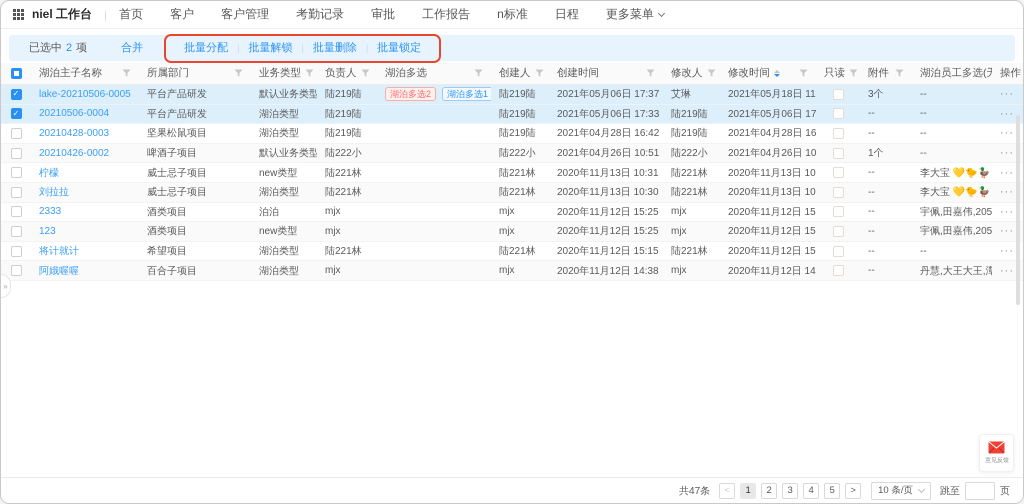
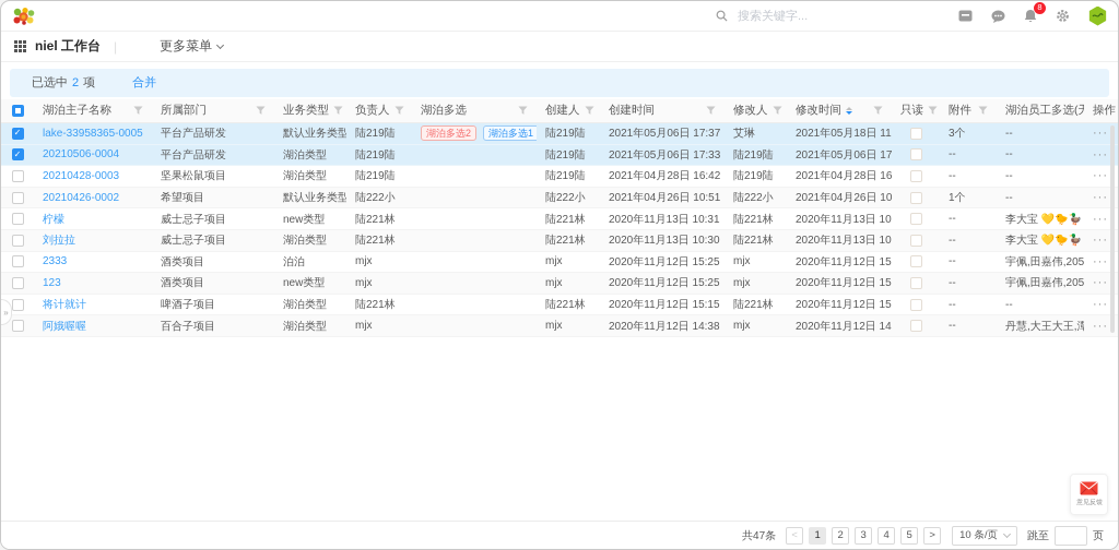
+ 搜索关键字...
+ 8
  niel 工作台
  |
- 首页
- 客户
- 客户管理
- 考勤记录
- 审批
- 工作报告
- n标准
- 日程
  更多菜单
  已选中
  2
  项
  合并
- 批量分配
- 批量解锁
- 批量删除
- 批量锁定
  湖泊主子名称
  所属部门
  业务类型
  负责人
  湖泊多选
  创建人
  创建时间
  修改人
  修改时间
  只读
  附件
  湖泊员工多选(无
  操作
  ✓
- lake-20210506-0005
+ lake-33958365-0005
  平台产品研发
  默认业务类型
  陆219陆
  湖泊多选2
  湖泊多选1
  陆219陆
  2021年05月06日 17:37
  艾琳
  2021年05月18日 11
  3个
  --
  ···
  ✓
  20210506-0004
  平台产品研发
  湖泊类型
  陆219陆
  陆219陆
  2021年05月06日 17:33
  陆219陆
  2021年05月06日 17
  --
  --
  ···
  20210428-0003
  坚果松鼠项目
  湖泊类型
  陆219陆
  陆219陆
  2021年04月28日 16:42
  陆219陆
  2021年04月28日 16
  --
  --
  ···
  20210426-0002
- 啤酒子项目
+ 希望项目
  默认业务类型
  陆222小
  陆222小
  2021年04月26日 10:51
  陆222小
  2021年04月26日 10
  1个
  --
  ···
  柠檬
  威士忌子项目
  new类型
  陆221林
  陆221林
  2020年11月13日 10:31
  陆221林
  2020年11月13日 10
  --
  李大宝 💛🐤🦆
  ···
  刘拉拉
  威士忌子项目
  湖泊类型
  陆221林
  陆221林
  2020年11月13日 10:30
  陆221林
  2020年11月13日 10
  --
  李大宝 💛🐤🦆
  ···
  2333
  酒类项目
  泊泊
  mjx
  mjx
  2020年11月12日 15:25
  mjx
  2020年11月12日 15
  --
  宇佩,田嘉伟,205
  ···
  123
  酒类项目
  new类型
  mjx
  mjx
  2020年11月12日 15:25
  mjx
  2020年11月12日 15
  --
  宇佩,田嘉伟,205
  ···
  将计就计
- 希望项目
+ 啤酒子项目
  湖泊类型
  陆221林
  陆221林
  2020年11月12日 15:15
  陆221林
  2020年11月12日 15
  --
  --
  ···
  阿娥喔喔
  百合子项目
  湖泊类型
  mjx
  mjx
  2020年11月12日 14:38
  mjx
  2020年11月12日 14
  --
  丹慧,大王大王,潭
  ···
  »
  共47条
  <
  1
  2
  3
  4
  5
  >
  10 条/页
  跳至
  页
